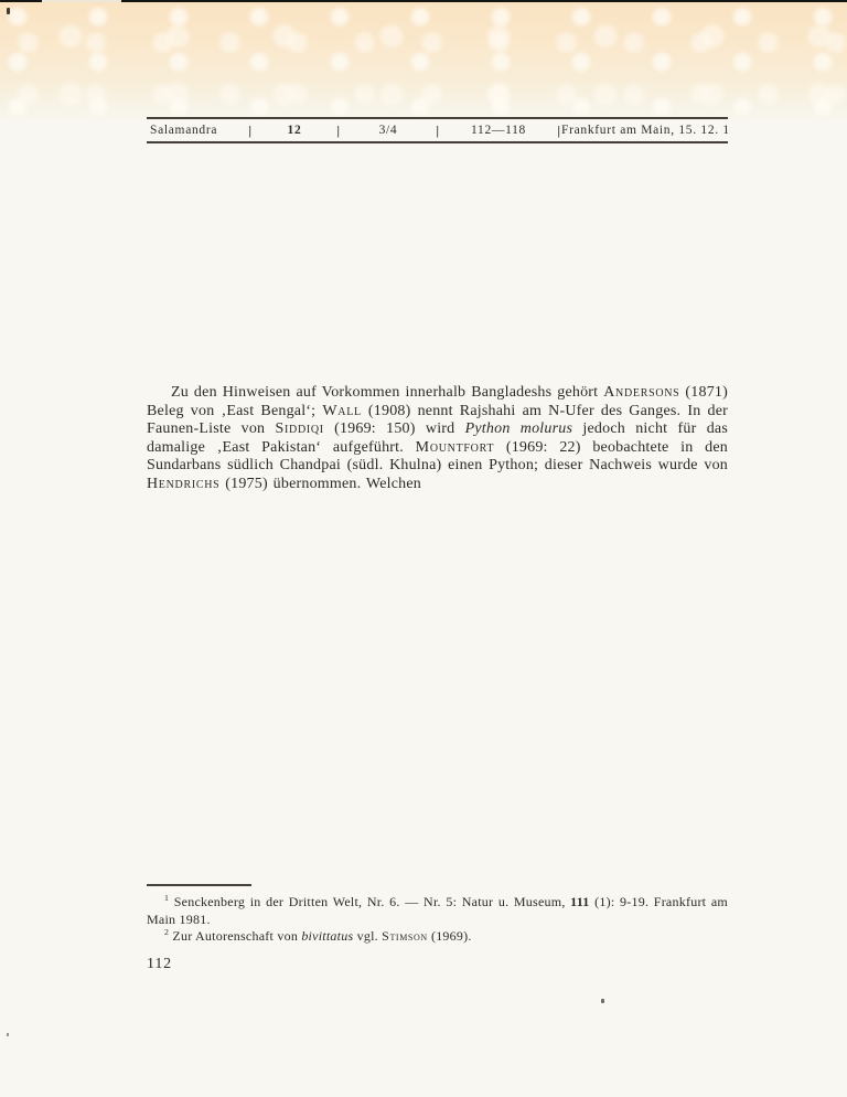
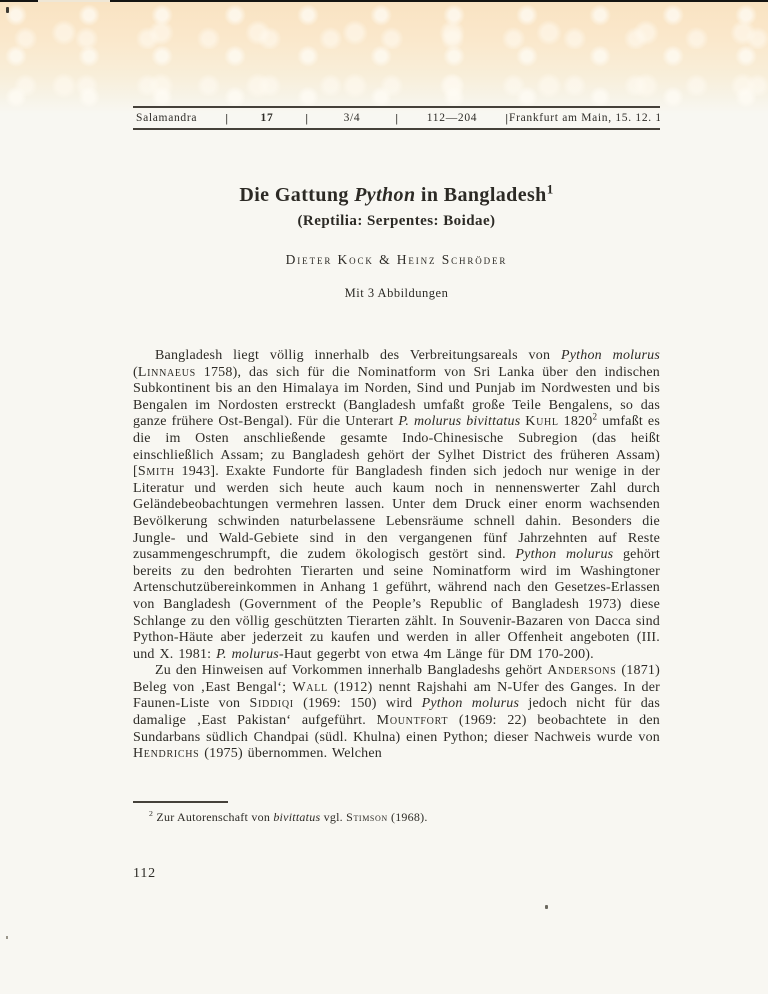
  Salamandra
  |
- 12
+ 17
  |
  3/4
  |
- 112—118
+ 112—204
  |
  Frankfurt am Main, 15. 12. 1
+ Die Gattung Python in Bangladesh1
+ (Reptilia: Serpentes: Boidae)
+ Dieter Kock & Heinz Schröder
+ Mit 3 Abbildungen
+ Bangladesh liegt völlig innerhalb des Verbreitungsareals von Python molurus (Linnaeus 1758), das sich für die Nominatform von Sri Lanka über den indischen Subkontinent bis an den Himalaya im Norden, Sind und Punjab im Nordwesten und bis Bengalen im Nordosten erstreckt (Bangladesh umfaßt große Teile Bengalens, so das ganze frühere Ost-Bengal). Für die Unterart P. molurus bivittatus Kuhl 18202 umfaßt es die im Osten anschließende gesamte Indo-Chinesische Subregion (das heißt einschließlich Assam; zu Bangladesh gehört der Sylhet District des früheren Assam) [Smith 1943]. Exakte Fundorte für Bangladesh finden sich jedoch nur wenige in der Literatur und werden sich heute auch kaum noch in nennenswerter Zahl durch Geländebeobachtungen vermehren lassen. Unter dem Druck einer enorm wachsenden Bevölkerung schwinden naturbelassene Lebensräume schnell dahin. Besonders die Jungle- und Wald-Gebiete sind in den vergangenen fünf Jahrzehnten auf Reste zusammengeschrumpft, die zudem ökologisch gestört sind. Python molurus gehört bereits zu den bedrohten Tierarten und seine Nominatform wird im Washingtoner Artenschutzübereinkommen in Anhang 1 geführt, während nach den Gesetzes-Erlassen von Bangladesh (Government of the People’s Republic of Bangladesh 1973) diese Schlange zu den völlig geschützten Tierarten zählt. In Souvenir-Bazaren von Dacca sind Python-Häute aber jederzeit zu kaufen und werden in aller Offenheit angeboten (III. und X. 1981: P. molurus-Haut gegerbt von etwa 4m Länge für DM 170-200).
- Zu den Hinweisen auf Vorkommen innerhalb Bangladeshs gehört Andersons (1871) Beleg von ‚East Bengal‘; Wall (1908) nennt Rajshahi am N-Ufer des Ganges. In der Faunen-Liste von Siddiqi (1969: 150) wird Python molurus jedoch nicht für das damalige ‚East Pakistan‘ aufgeführt. Mountfort (1969: 22) beobachtete in den Sundarbans südlich Chandpai (südl. Khulna) einen Python; dieser Nachweis wurde von Hendrichs (1975) übernommen. Welchen
+ Zu den Hinweisen auf Vorkommen innerhalb Bangladeshs gehört Andersons (1871) Beleg von ‚East Bengal‘; Wall (1912) nennt Rajshahi am N-Ufer des Ganges. In der Faunen-Liste von Siddiqi (1969: 150) wird Python molurus jedoch nicht für das damalige ‚East Pakistan‘ aufgeführt. Mountfort (1969: 22) beobachtete in den Sundarbans südlich Chandpai (südl. Khulna) einen Python; dieser Nachweis wurde von Hendrichs (1975) übernommen. Welchen
- 1 Senckenberg in der Dritten Welt, Nr. 6. — Nr. 5: Natur u. Museum, 111 (1): 9-19. Frankfurt am Main 1981.
- 2 Zur Autorenschaft von bivittatus vgl. Stimson (1969).
+ 2 Zur Autorenschaft von bivittatus vgl. Stimson (1968).
  112
